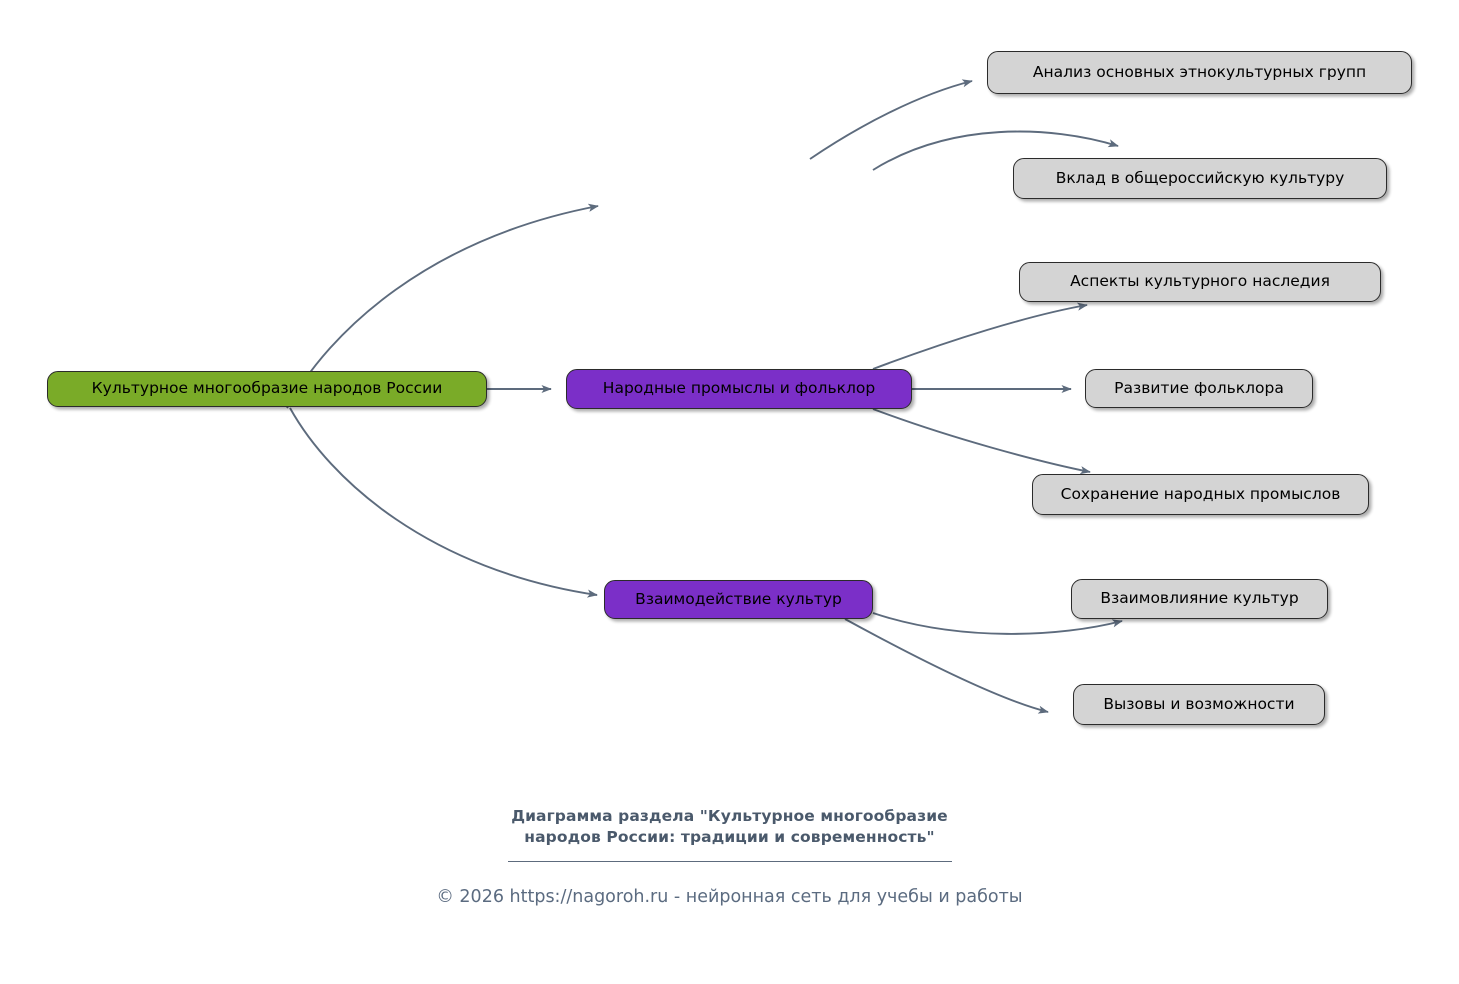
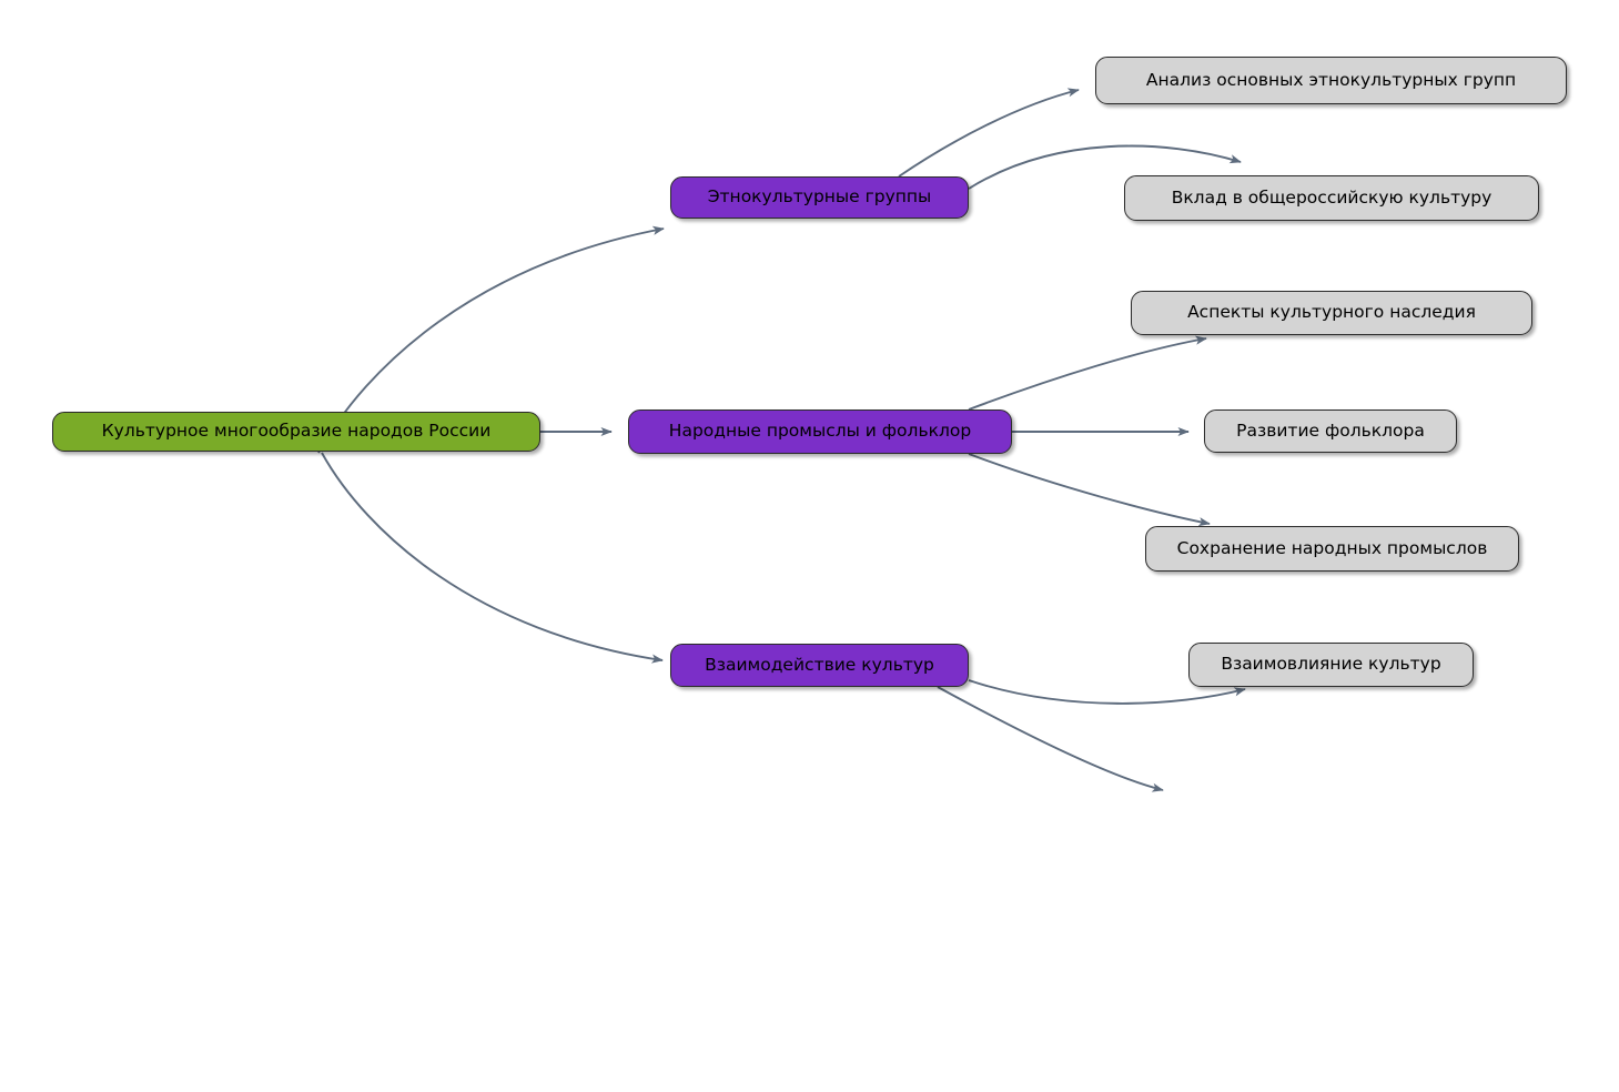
  Культурное многообразие народов России
+ Этнокультурные группы
  Анализ основных этнокультурных групп
  Вклад в общероссийскую культуру
  Народные промыслы и фольклор
  Аспекты культурного наследия
  Развитие фольклора
  Сохранение народных промыслов
  Взаимодействие культур
  Взаимовлияние культур
- Вызовы и возможности
- Диаграмма раздела "Культурное многообразие
- народов России: традиции и современность"
- © 2026 https://nagoroh.ru - нейронная сеть для учебы и работы
